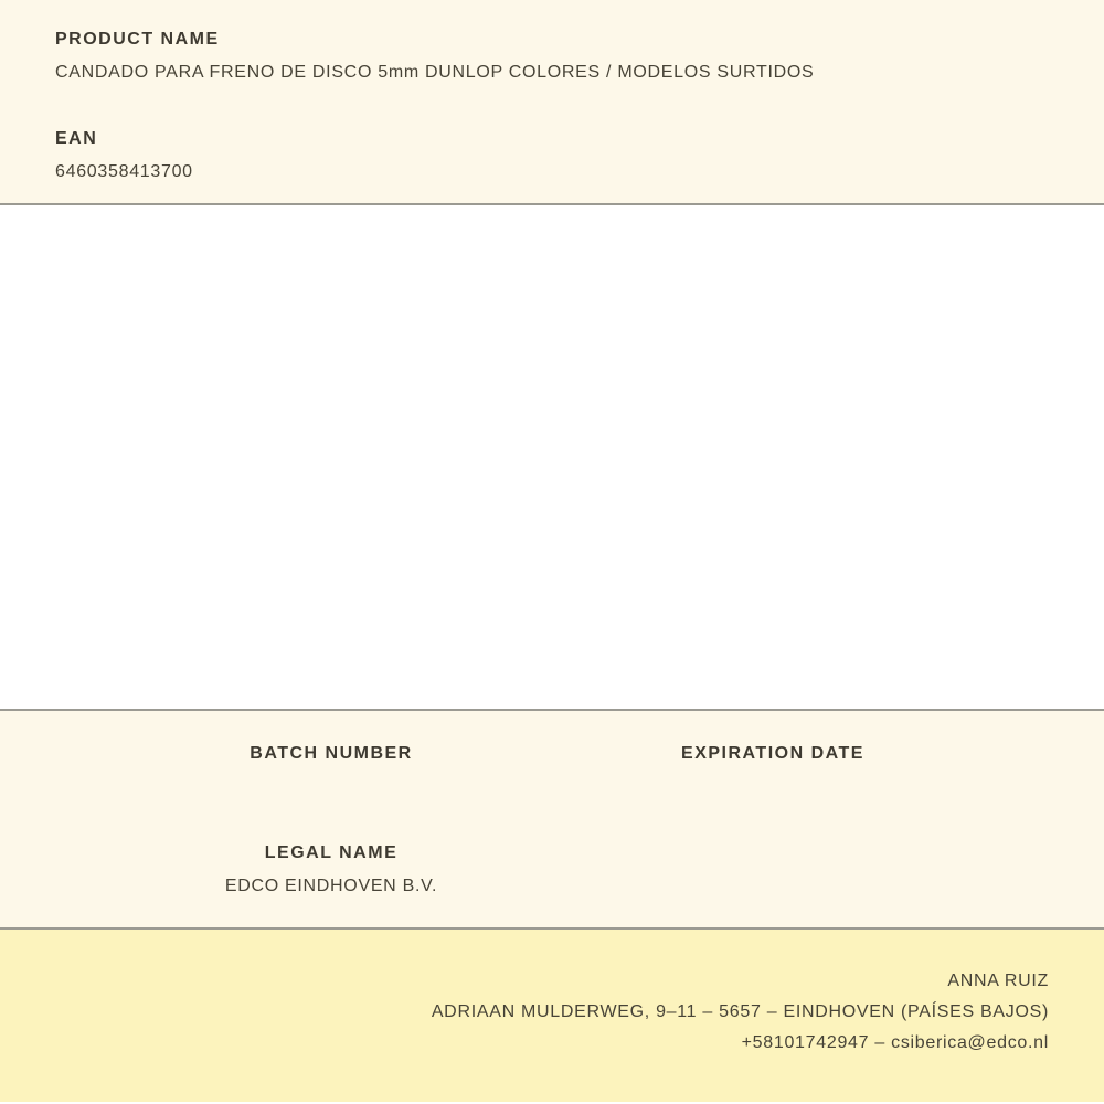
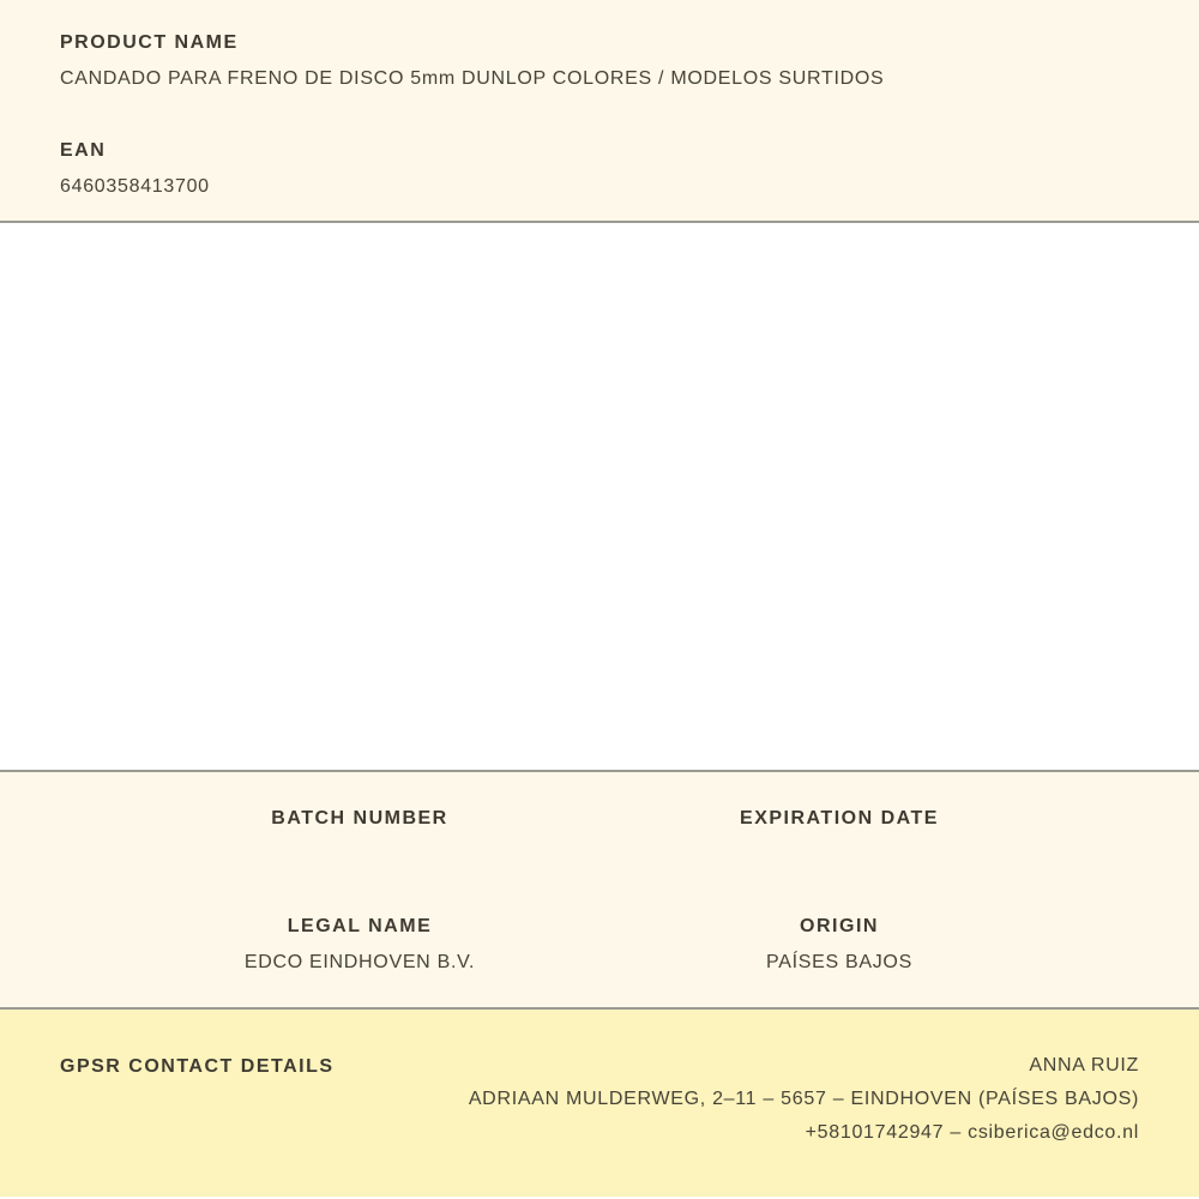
  PRODUCT NAME
  CANDADO PARA FRENO DE DISCO 5mm DUNLOP COLORES / MODELOS SURTIDOS
  EAN
  6460358413700
  BATCH NUMBER
  EXPIRATION DATE
  LEGAL NAME
  EDCO EINDHOVEN B.V.
+ ORIGIN
+ PAÍSES BAJOS
+ GPSR CONTACT DETAILS
  ANNA RUIZ
- ADRIAAN MULDERWEG, 9–11 – 5657 – EINDHOVEN (PAÍSES BAJOS)
+ ADRIAAN MULDERWEG, 2–11 – 5657 – EINDHOVEN (PAÍSES BAJOS)
  +58101742947 – csiberica@edco.nl
